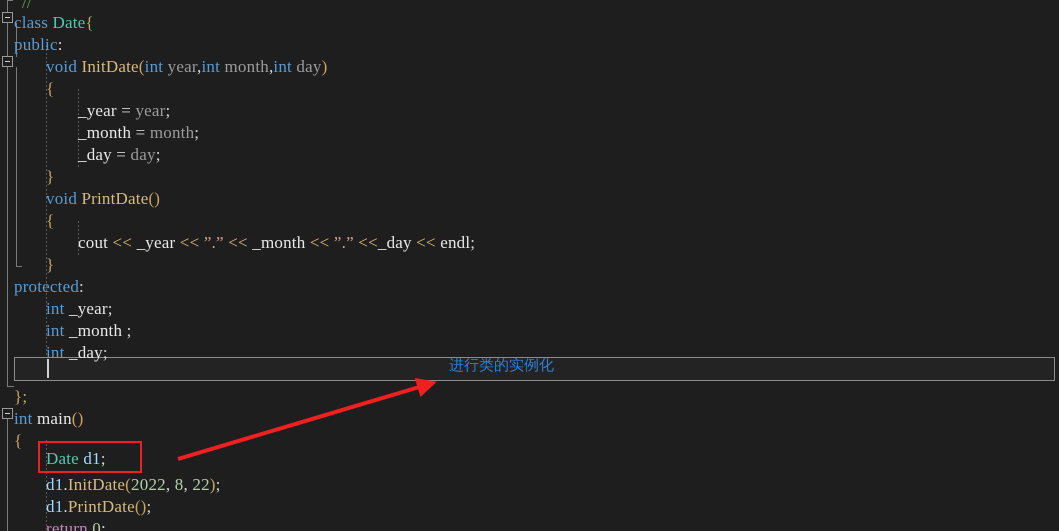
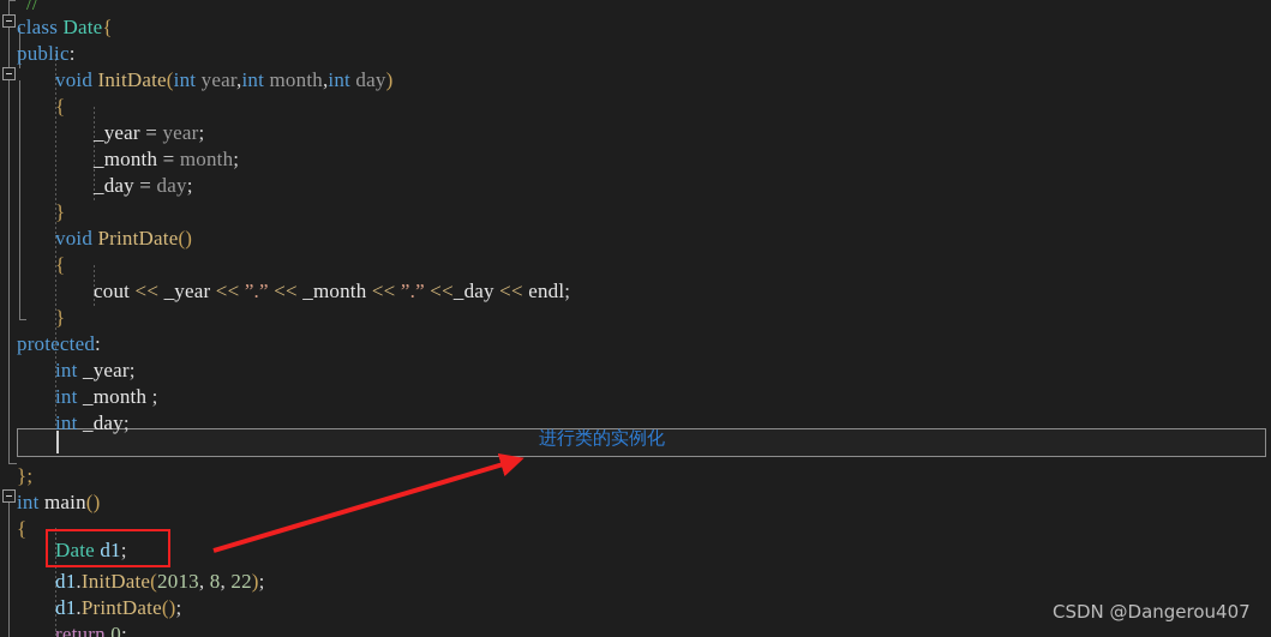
  //
  class Date{
  public:
  void InitDate(int year,int month,int day)
  {
  _year = year;
  _month = month;
  _day = day;
  }
  void PrintDate()
  {
  cout << _year << ”.” << _month << ”.” <<_day << endl;
  }
  protected:
  int _year;
  int _month ;
  int _day;
  };
  int main()
  {
  Date d1;
- d1.InitDate(2022, 8, 22);
+ d1.InitDate(2013, 8, 22);
  d1.PrintDate();
  return 0;
  进行类的实例化
+ CSDN @Dangerou407
